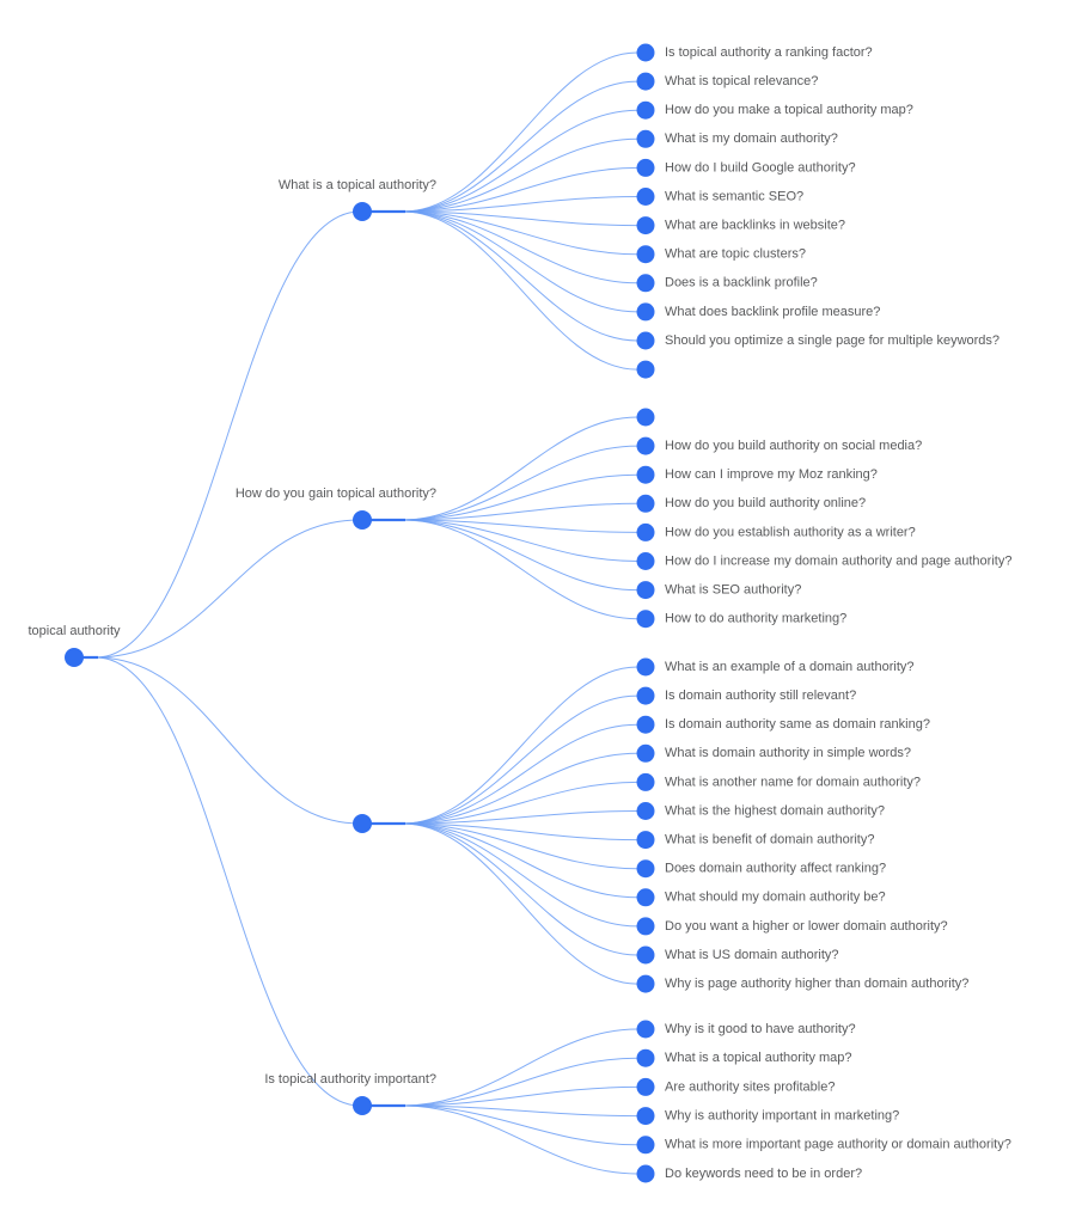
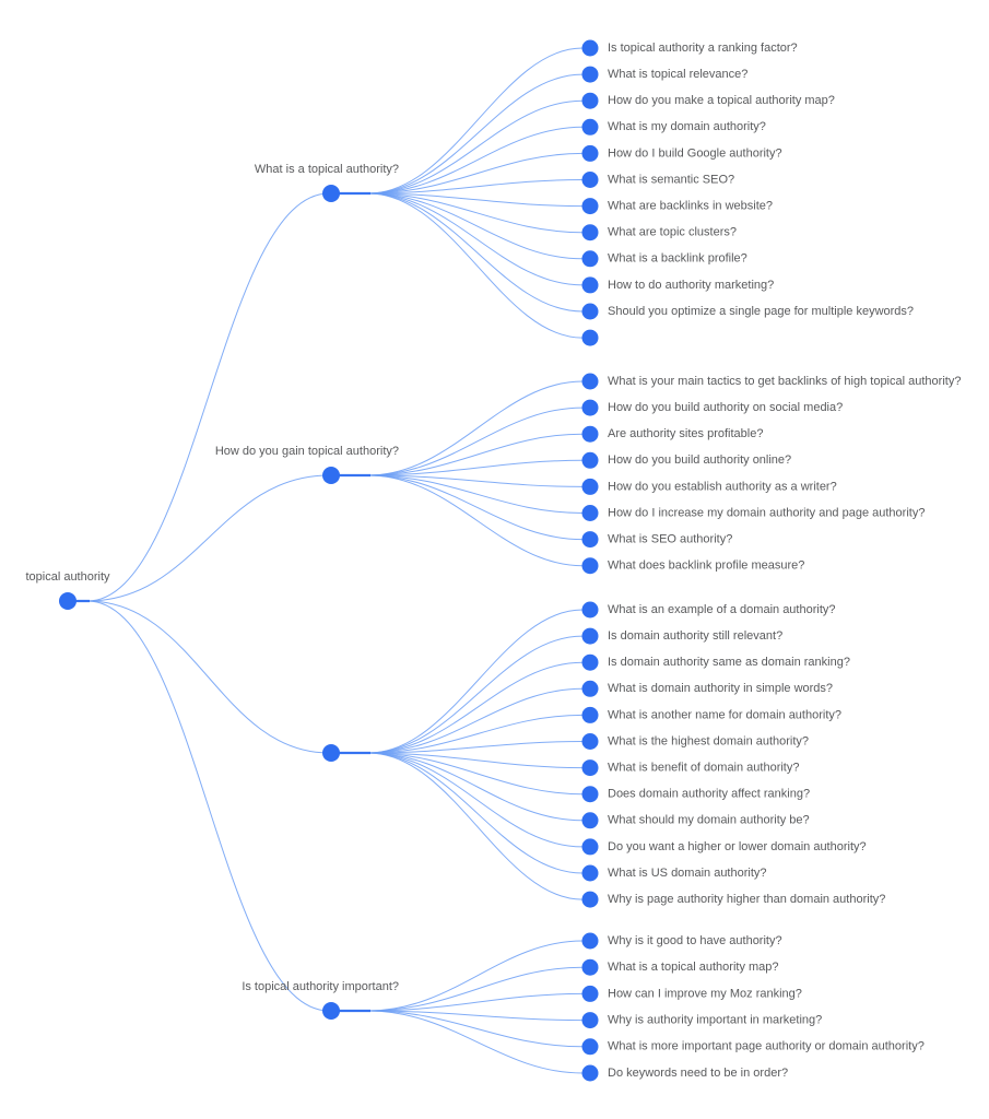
  topical authority
  What is a topical authority?
  Is topical authority a ranking factor?
  What is topical relevance?
  How do you make a topical authority map?
  What is my domain authority?
  How do I build Google authority?
  What is semantic SEO?
  What are backlinks in website?
  What are topic clusters?
- Does is a backlink profile?
+ What is a backlink profile?
- What does backlink profile measure?
+ How to do authority marketing?
  Should you optimize a single page for multiple keywords?
  How do you gain topical authority?
+ What is your main tactics to get backlinks of high topical authority?
  How do you build authority on social media?
- How can I improve my Moz ranking?
+ Are authority sites profitable?
  How do you build authority online?
  How do you establish authority as a writer?
  How do I increase my domain authority and page authority?
  What is SEO authority?
- How to do authority marketing?
+ What does backlink profile measure?
  What is an example of a domain authority?
  Is domain authority still relevant?
  Is domain authority same as domain ranking?
  What is domain authority in simple words?
  What is another name for domain authority?
  What is the highest domain authority?
  What is benefit of domain authority?
  Does domain authority affect ranking?
  What should my domain authority be?
  Do you want a higher or lower domain authority?
  What is US domain authority?
  Why is page authority higher than domain authority?
  Is topical authority important?
  Why is it good to have authority?
  What is a topical authority map?
- Are authority sites profitable?
+ How can I improve my Moz ranking?
  Why is authority important in marketing?
  What is more important page authority or domain authority?
  Do keywords need to be in order?
